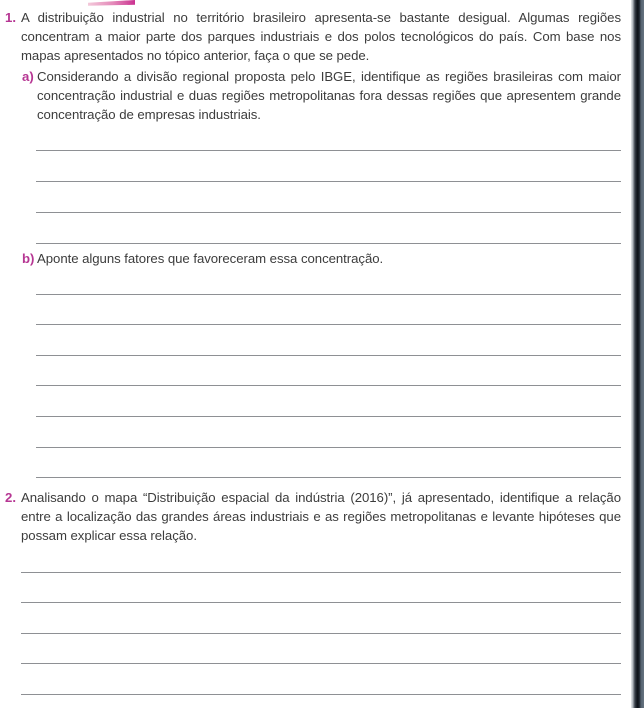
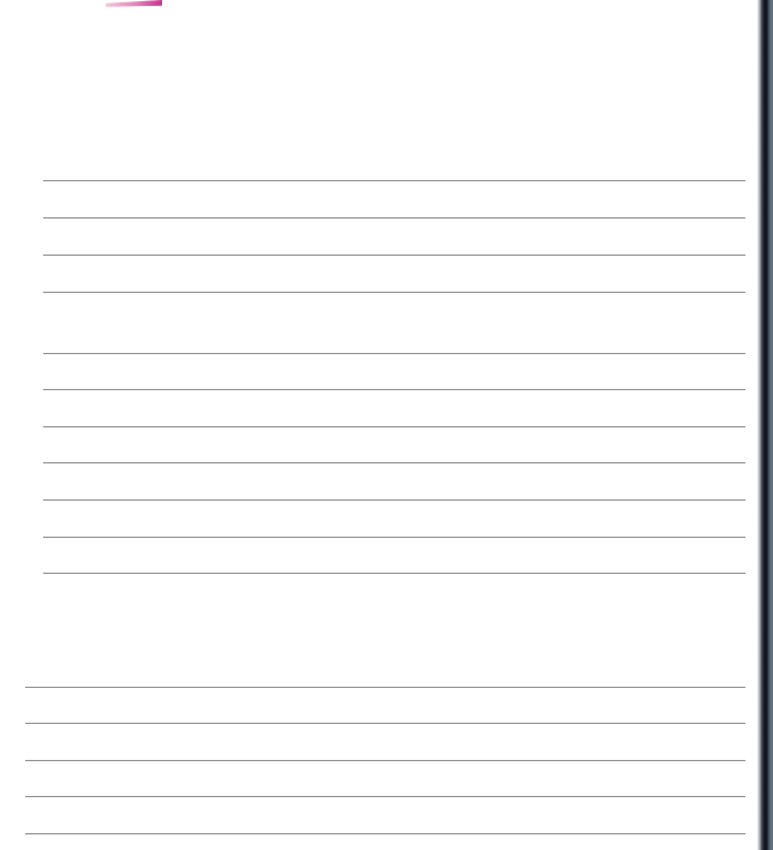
- 1.
- A distribuição industrial no território brasileiro apresenta-se bastante desigual. Algumas regiões concentram a maior parte dos parques industriais e dos polos tecnológicos do país. Com base nos mapas apresentados no tópico anterior, faça o que se pede.
- a)
- Considerando a divisão regional proposta pelo IBGE, identifique as regiões brasileiras com maior concentração industrial e duas regiões metropolitanas fora dessas regiões que apresentem grande concentração de empresas industriais.
- b)
- Aponte alguns fatores que favoreceram essa concentração.
- 2.
- Analisando o mapa “Distribuição espacial da indústria (2016)”, já apresentado, identifique a relação entre a localização das grandes áreas industriais e as regiões metropolitanas e levante hipóteses que possam explicar essa relação.
